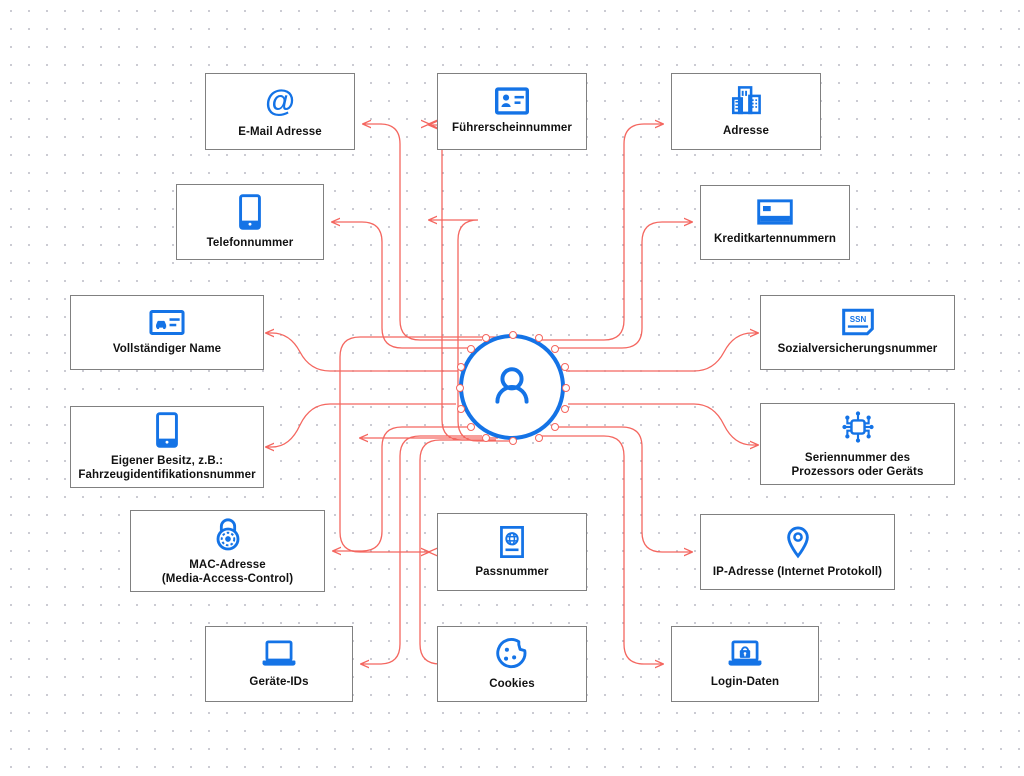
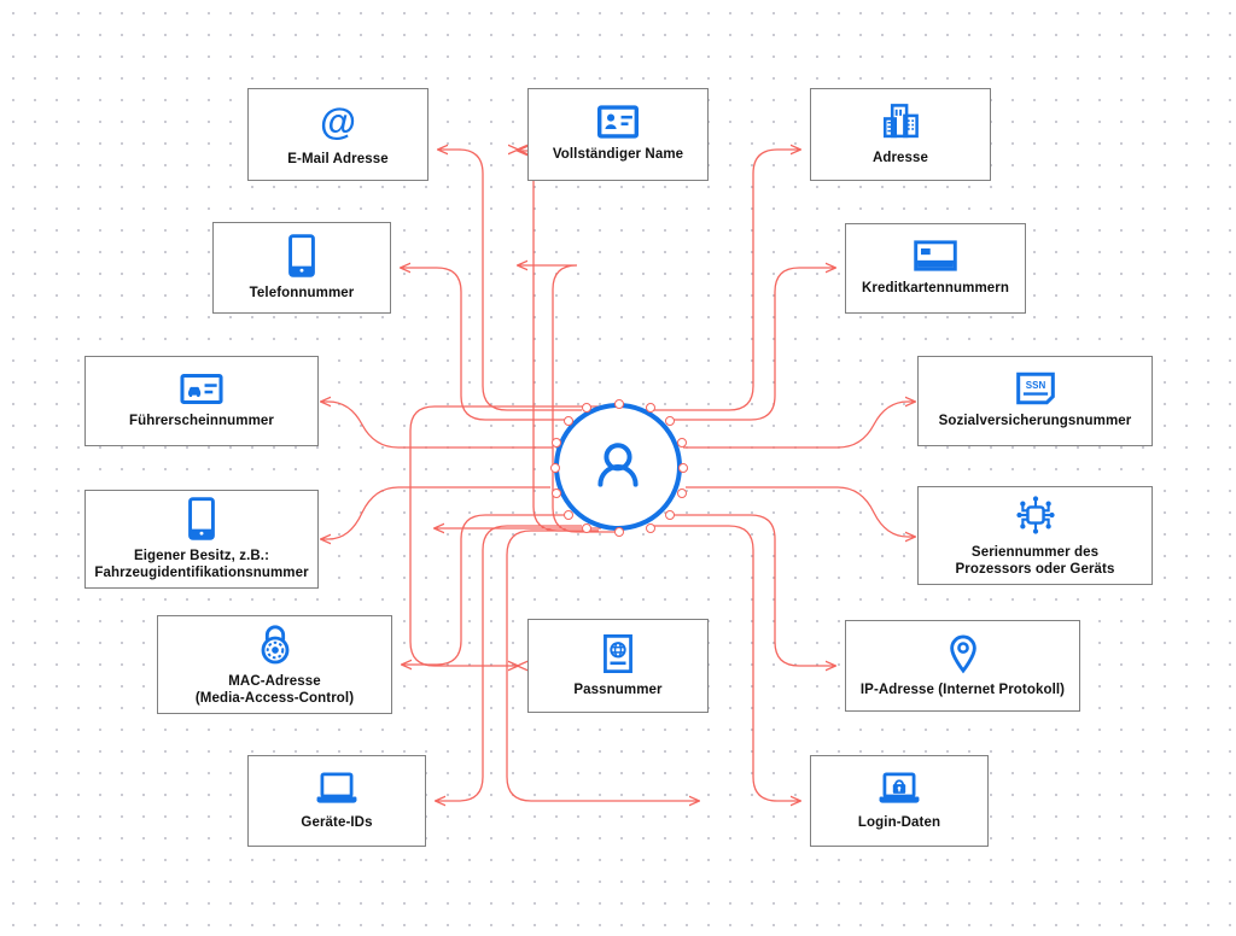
  @
  E-Mail Adresse
- Führerscheinnummer
+ Vollständiger Name
  Adresse
  Telefonnummer
  Kreditkartennummern
- Vollständiger Name
+ Führerscheinnummer
  SSN
  Sozialversicherungsnummer
  Eigener Besitz, z.B.:
  Fahrzeugidentifikationsnummer
  Seriennummer des
  Prozessors oder Geräts
  MAC-Adresse
  (Media-Access-Control)
  Passnummer
  IP-Adresse (Internet Protokoll)
  Geräte-IDs
- Cookies
  Login-Daten
